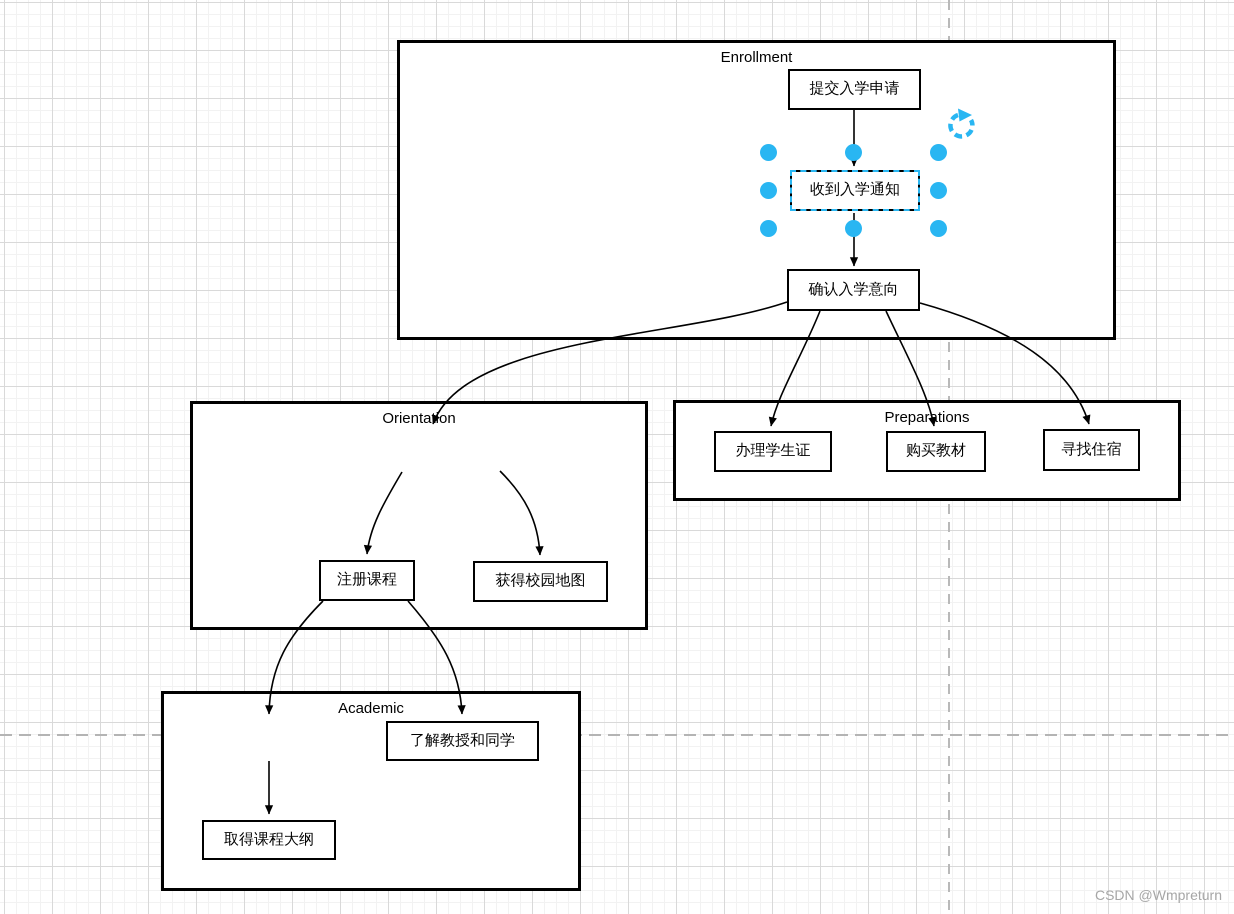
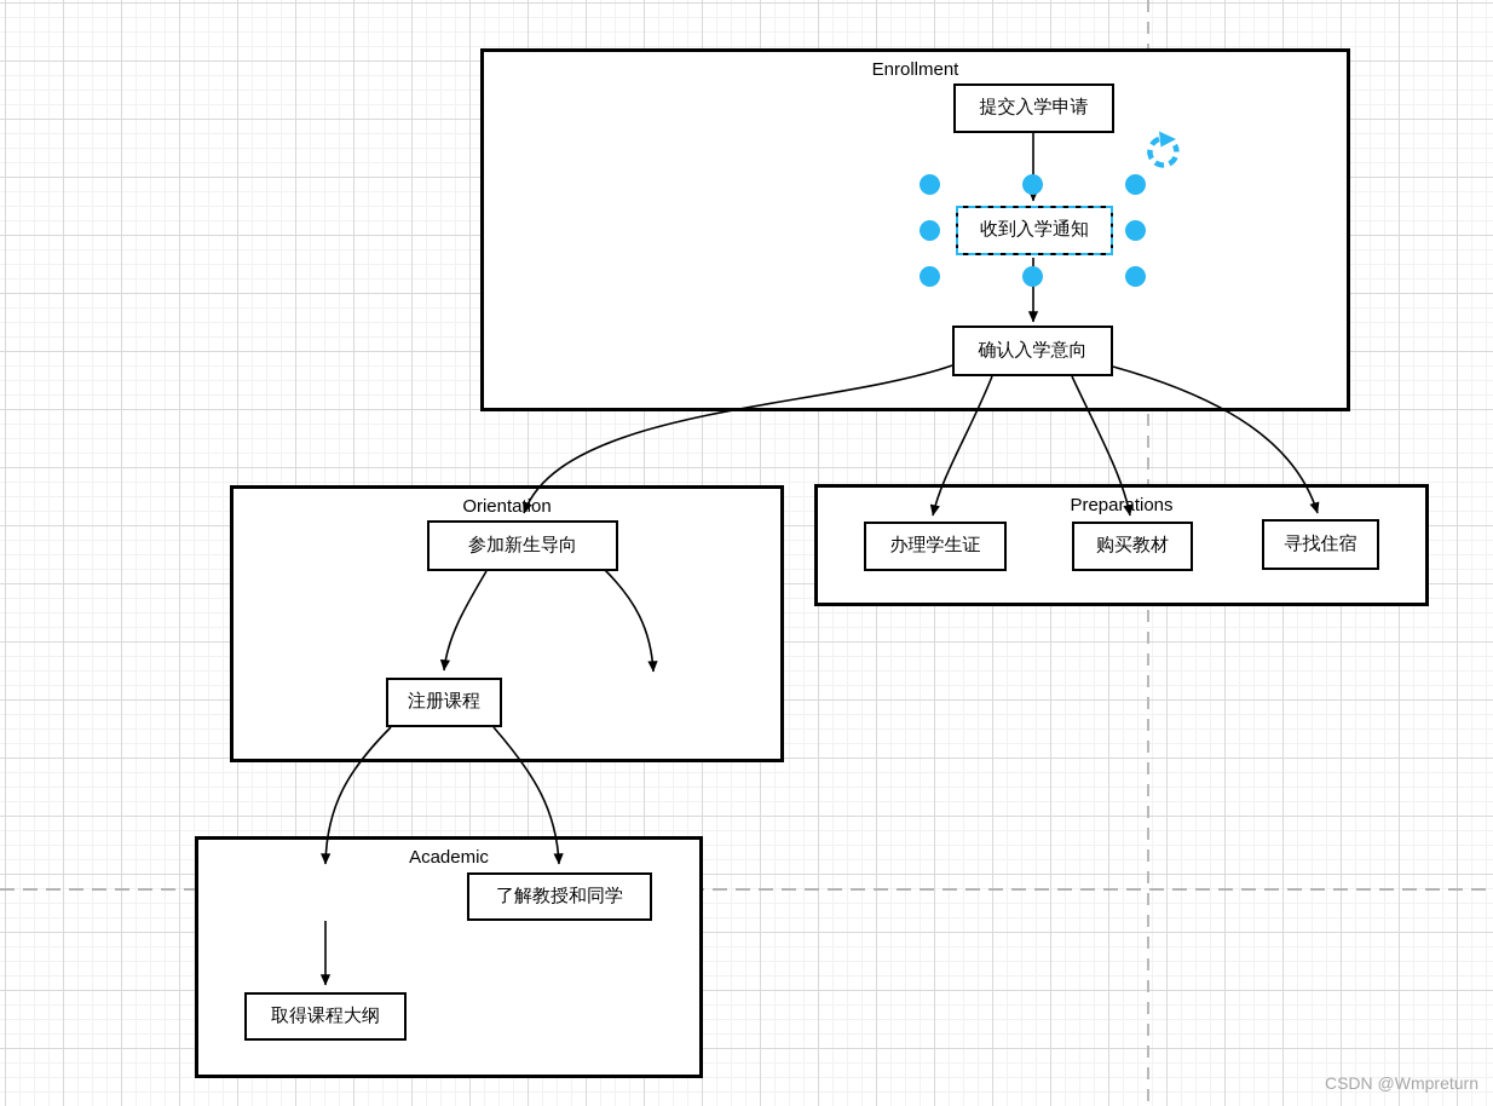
  Enrollment
  Orientation
  Preparations
  Academic
  提交入学申请
  收到入学通知
  确认入学意向
+ 参加新生导向
  注册课程
- 获得校园地图
  办理学生证
  购买教材
  寻找住宿
  了解教授和同学
  取得课程大纲
  CSDN @Wmpreturn
